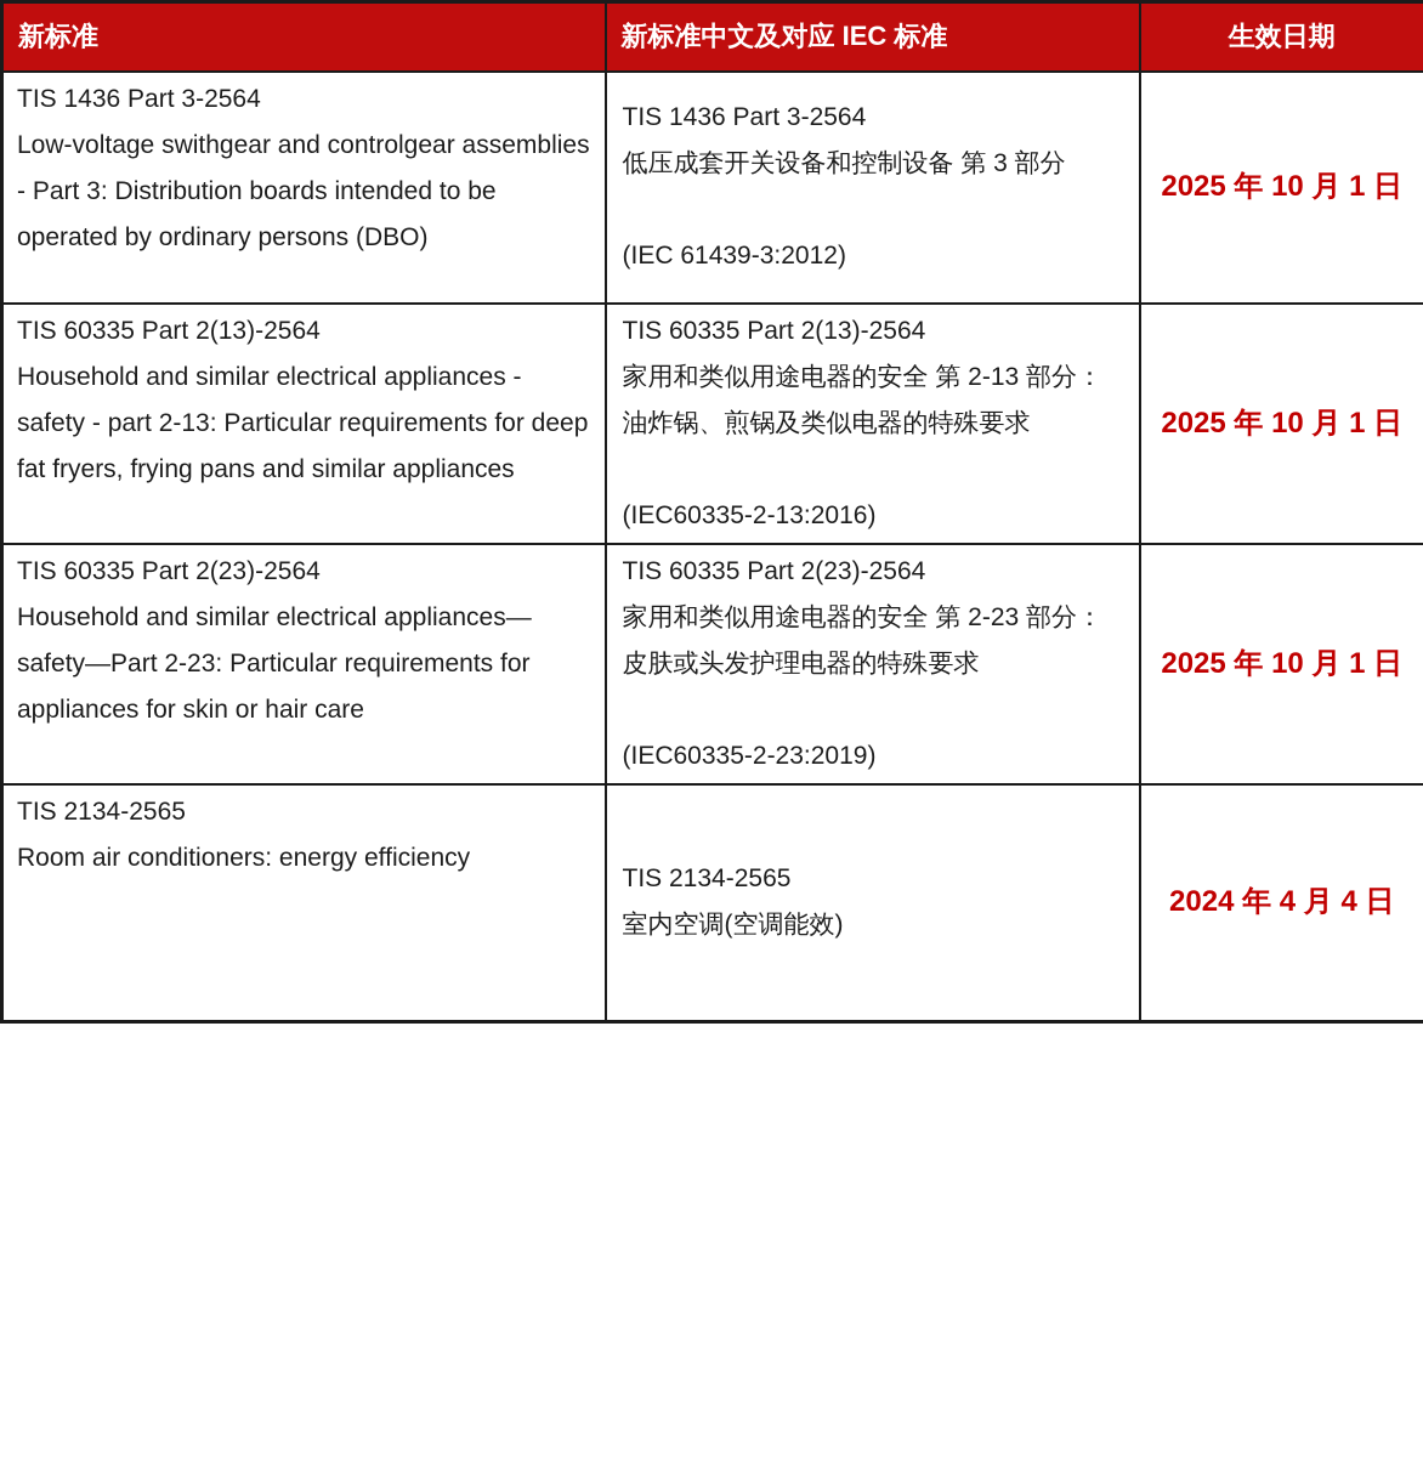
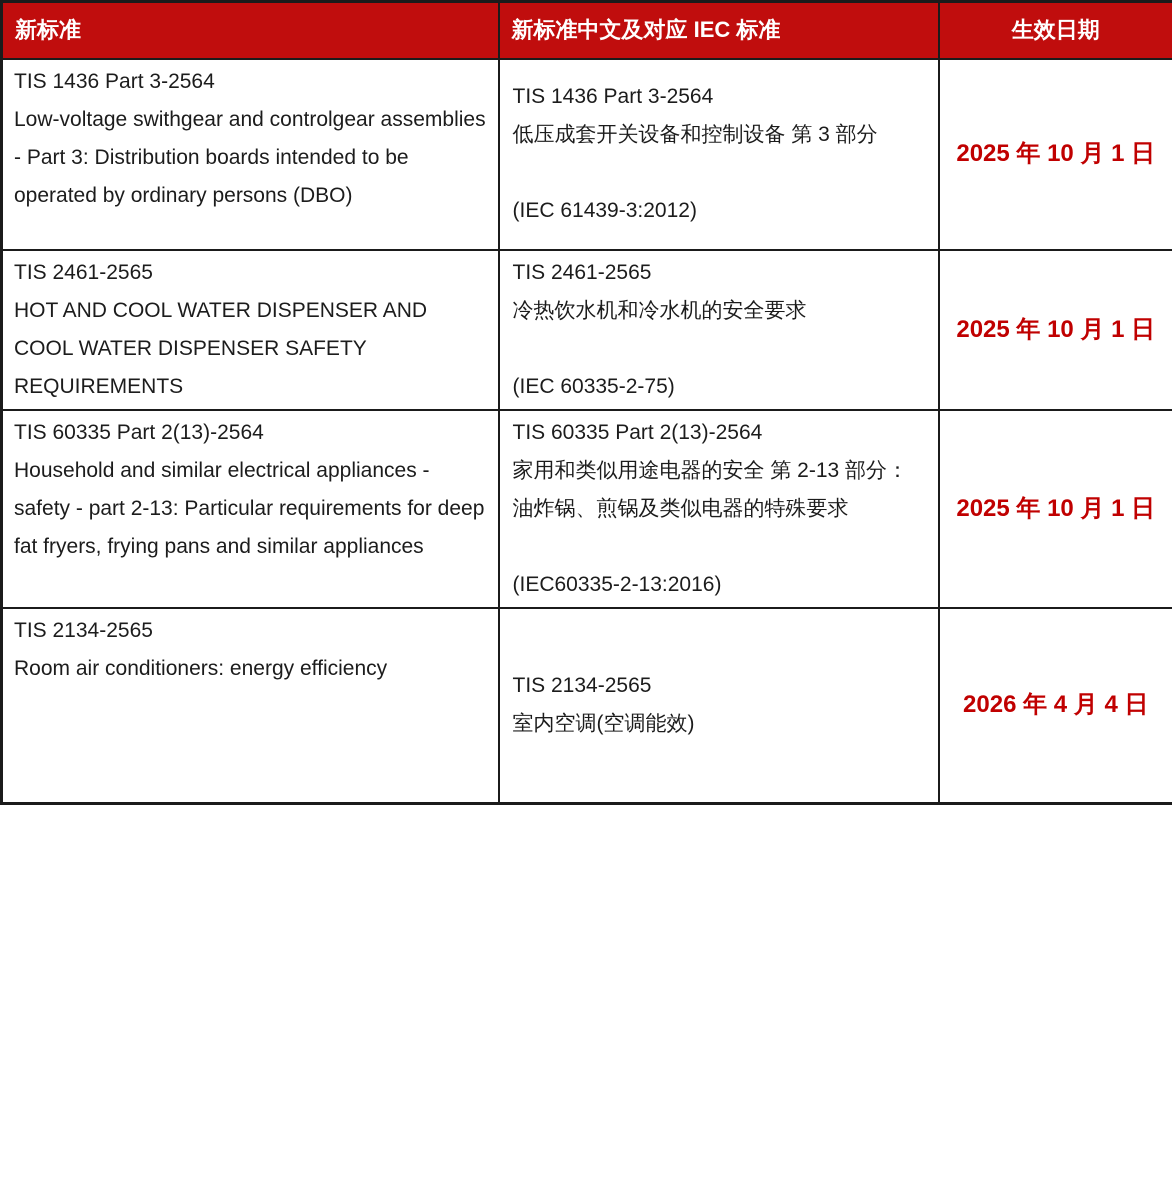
  新标准	新标准中文及对应 IEC 标准	生效日期
  TIS 1436 Part 3-2564 Low-voltage swithgear and controlgear assemblies - Part 3: Distribution boards intended to be operated by ordinary persons (DBO)	TIS 1436 Part 3-2564 低压成套开关设备和控制设备 第 3 部分 (IEC 61439-3:2012)	2025 年 10 月 1 日
+ TIS 2461-2565 HOT AND COOL WATER DISPENSER AND COOL WATER DISPENSER SAFETY REQUIREMENTS	TIS 2461-2565 冷热饮水机和冷水机的安全要求 (IEC 60335-2-75)	2025 年 10 月 1 日
  TIS 60335 Part 2(13)-2564 Household and similar electrical appliances - safety - part 2-13: Particular requirements for deep fat fryers, frying pans and similar appliances	TIS 60335 Part 2(13)-2564 家用和类似用途电器的安全 第 2-13 部分：油炸锅、煎锅及类似电器的特殊要求 (IEC60335-2-13:2016)	2025 年 10 月 1 日
- TIS 60335 Part 2(23)-2564 Household and similar electrical appliances—safety—Part 2-23: Particular requirements for appliances for skin or hair care	TIS 60335 Part 2(23)-2564 家用和类似用途电器的安全 第 2-23 部分：皮肤或头发护理电器的特殊要求 (IEC60335-2-23:2019)	2025 年 10 月 1 日
- TIS 2134-2565 Room air conditioners: energy efficiency	TIS 2134-2565 室内空调(空调能效)	2024 年 4 月 4 日
+ TIS 2134-2565 Room air conditioners: energy efficiency	TIS 2134-2565 室内空调(空调能效)	2026 年 4 月 4 日
